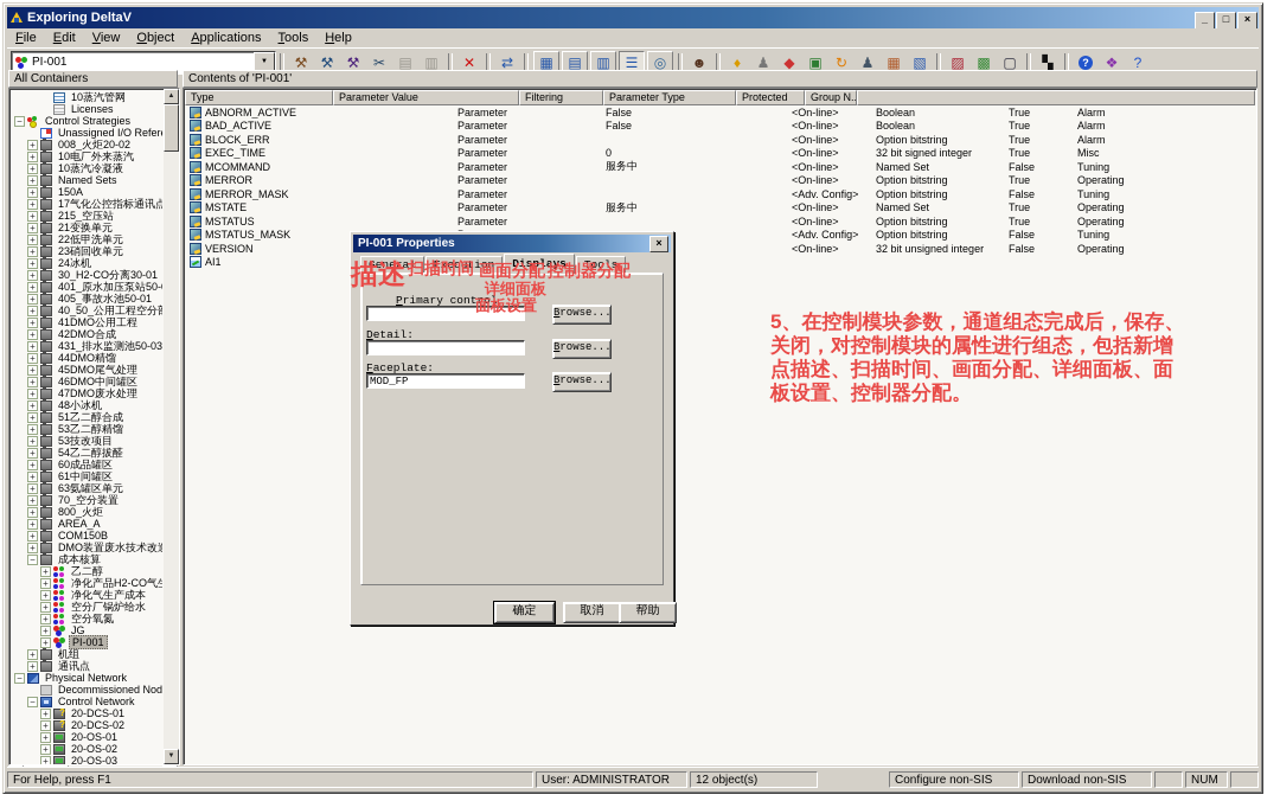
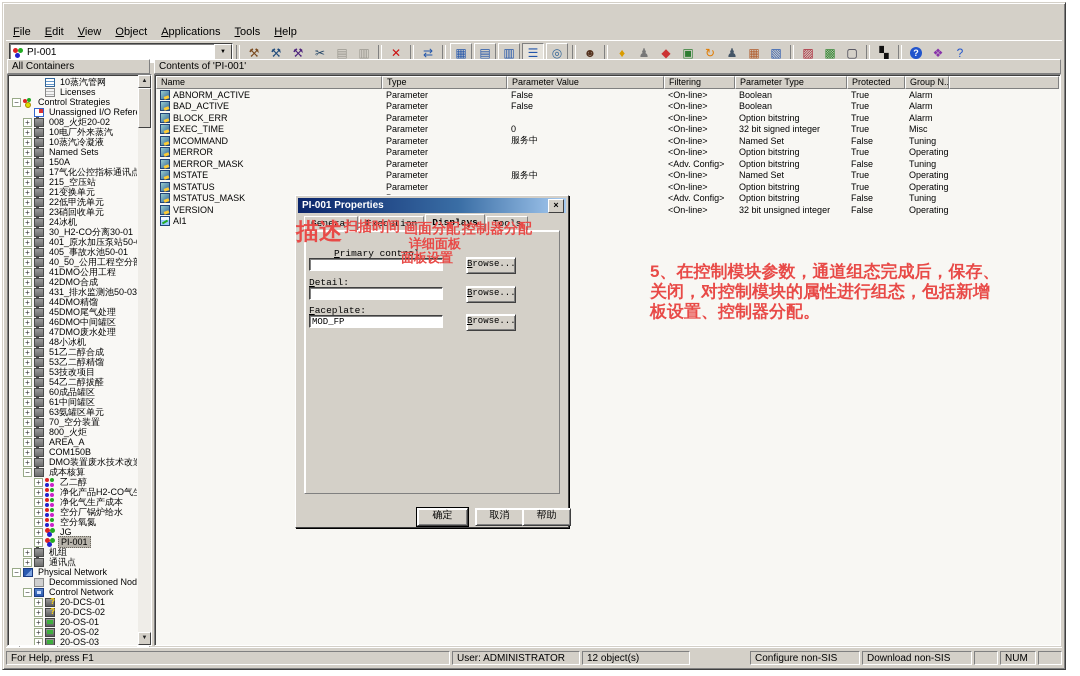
- Exploring DeltaV
- _ □ ×
  File
  Edit
  View
  Object
  Applications
  Tools
  Help
  PI-001
  ⚒
  ⚒
  ⚒
  ✂
  ▤
  ▥
  ✕
  ⇄
  ▦
  ▤
  ▥
  ☰
  ◎
  ☻
  ♦
  ♟
  ◆
  ▣
  ↻
  ♟
  ▦
  ▧
  ▨
  ▩
  ▢
  ▚
  ?
  ❖
  ?
  All Containers
  Contents of 'PI-001'
  10蒸汽管网
  Licenses
  −
  Control Strategies
  Unassigned I/O Refer
  +
  008_火炬20-02
  +
  10电厂外来蒸汽
  +
  10蒸汽冷凝液
  +
  Named Sets
  +
  150A
  +
  17气化公控指标通讯点
  +
  215_空压站
  +
  21变换单元
  +
  22低甲洗单元
  +
  23硝回收单元
  +
  24冰机
  +
  30_H2-CO分离30-01
  +
  401_原水加压泵站50-
  +
  405_事故水池50-01
  +
  40_50_公用工程空分
  +
  41DMO公用工程
  +
  42DMO合成
  +
  431_排水监测池50-03
  +
  44DMO精馏
  +
  45DMO尾气处理
  +
  46DMO中间罐区
  +
  47DMO废水处理
  +
  48小冰机
  +
  51乙二醇合成
  +
  53乙二醇精馏
  +
  53技改项目
  +
  54乙二醇拔醛
  +
  60成品罐区
  +
  61中间罐区
  +
  63氨罐区单元
  +
  70_空分装置
  +
  800_火炬
  +
  AREA_A
  +
  COM150B
  +
  DMO装置废水技术改
  −
  成本核算
  +
  乙二醇
  +
  净化产品H2-CO气
  +
  净化气生产成本
  +
  空分厂锅炉给水
  +
  空分氧氮
  +
  JG
  +
  PI-001
  +
  机组
  +
  通讯点
  −
  Physical Network
  Decommissioned Nod
  −
  Control Network
  +
  20-DCS-01
  +
  20-DCS-02
  +
  20-OS-01
  +
  20-OS-02
  +
  20-OS-03
+ Name
  Type
  Parameter Value
  Filtering
  Parameter Type
  Protected
  Group N..
  ABNORM_ACTIVE
  Parameter
  False
  <On-line>
  Boolean
  True
  Alarm
  BAD_ACTIVE
  Parameter
  False
  <On-line>
  Boolean
  True
  Alarm
  BLOCK_ERR
  Parameter
  <On-line>
  Option bitstring
  True
  Alarm
  EXEC_TIME
  Parameter
  0
  <On-line>
  32 bit signed integer
  True
  Misc
  MCOMMAND
  Parameter
  服务中
  <On-line>
  Named Set
  False
  Tuning
  MERROR
  Parameter
  <On-line>
  Option bitstring
  True
  Operating
  MERROR_MASK
  Parameter
  <Adv. Config>
  Option bitstring
  False
  Tuning
  MSTATE
  Parameter
  服务中
  <On-line>
  Named Set
  True
  Operating
  MSTATUS
  Parameter
  <On-line>
  Option bitstring
  True
  Operating
  MSTATUS_MASK
  <Adv. Config>
  Option bitstring
  False
  Tuning
  VERSION
  <On-line>
  32 bit unsigned integer
  False
  Operating
  AI1
  PI-001 Properties
  ×
  General
  Execution
  Displays
  Tools
  Primary control
  Browse...
  Detail:
  Browse...
  Faceplate:
  MOD_FP
  Browse...
  确定
  取消
  帮助
  For Help, press F1
  User: ADMINISTRATOR
  12 object(s)
  Configure non-SIS
  Download non-SIS
  NUM
  描述
  扫描时间
  画面分配
  控制器分配
  详细面板
  面板设置
  5、在控制模块参数，通道组态完成后，保存、
  关闭，对控制模块的属性进行组态，包括新增
- 点描述、扫描时间、画面分配、详细面板、面
  板设置、控制器分配。
